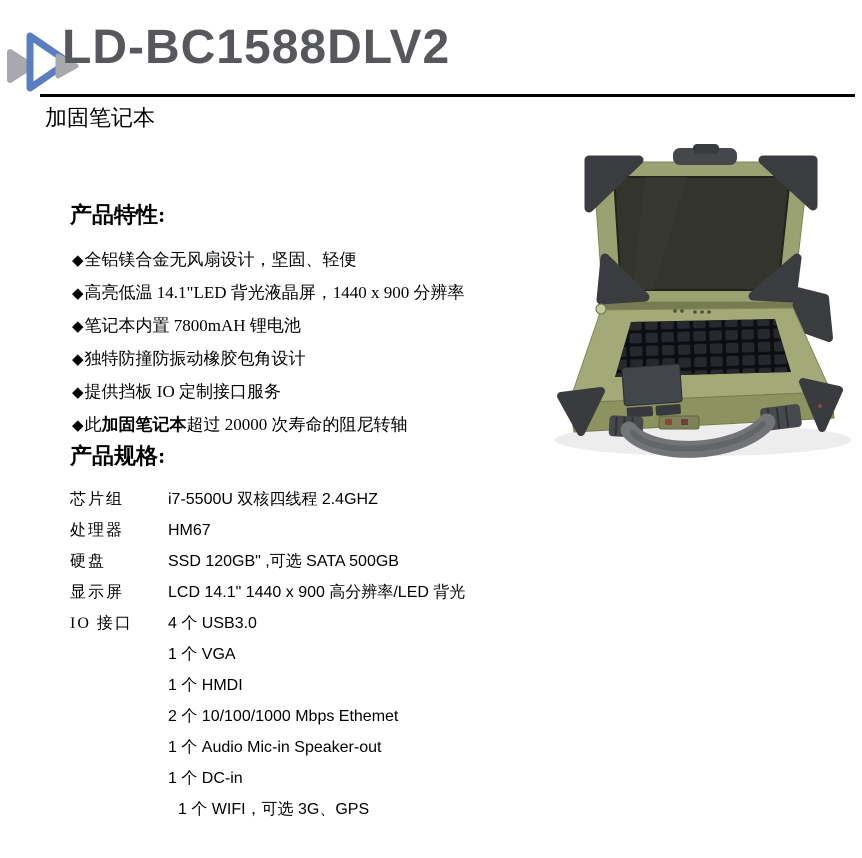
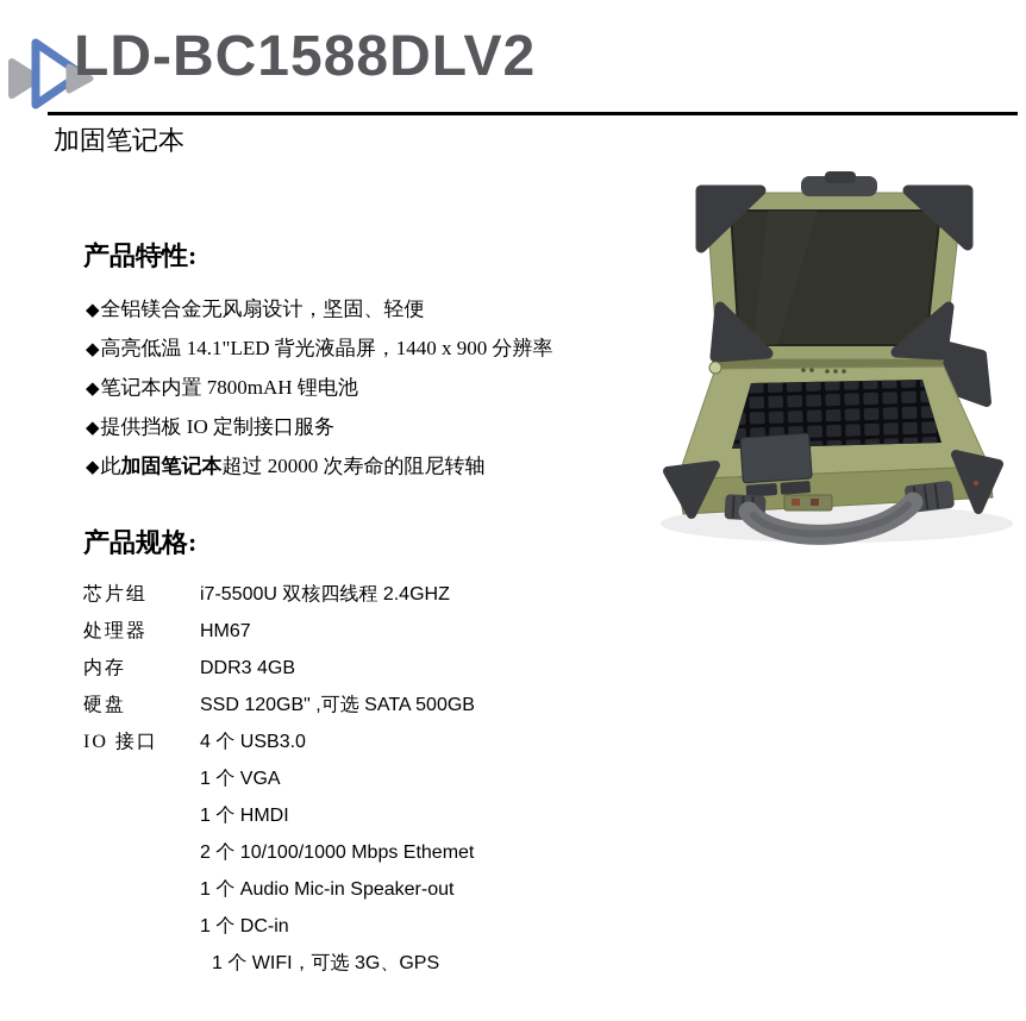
  LD-BC1588DLV2
  加固笔记本
  产品特性:
  ◆全铝镁合金无风扇设计，坚固、轻便
  ◆高亮低温 14.1"LED 背光液晶屏，1440 x 900 分辨率
  ◆笔记本内置 7800mAH 锂电池
- ◆独特防撞防振动橡胶包角设计
  ◆提供挡板 IO 定制接口服务
  ◆此加固笔记本超过 20000 次寿命的阻尼转轴
  产品规格:
  芯片组
  i7-5500U 双核四线程 2.4GHZ
  处理器
  HM67
+ 内存
+ DDR3 4GB
  硬盘
  SSD 120GB" ,可选 SATA 500GB
- 显示屏
- LCD 14.1" 1440 x 900 高分辨率/LED 背光
  IO 接口
  4 个 USB3.0
  1 个 VGA
  1 个 HMDI
  2 个 10/100/1000 Mbps Ethemet
  1 个 Audio Mic-in Speaker-out
  1 个 DC-in
  1 个 WIFI，可选 3G、GPS
